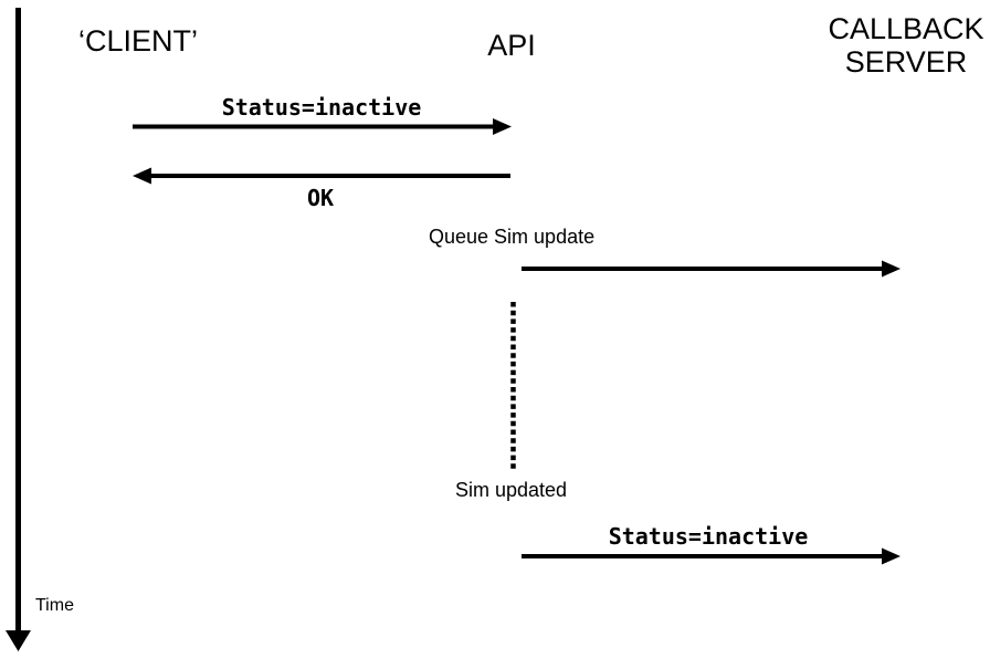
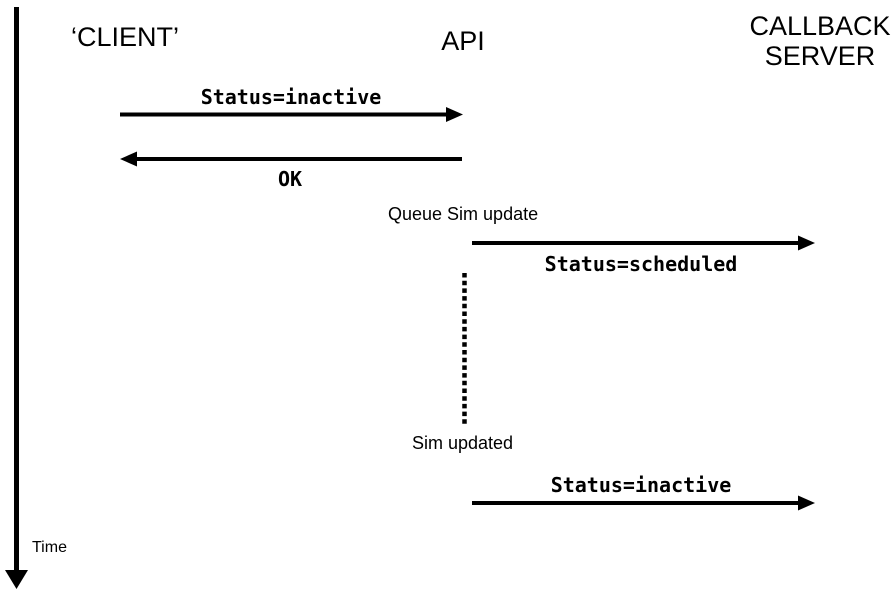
  ‘CLIENT’
  API
  CALLBACK SERVER
  Status=inactive
  OK
+ Status=scheduled
  Status=inactive
  Queue Sim update
  Sim updated
  Time
